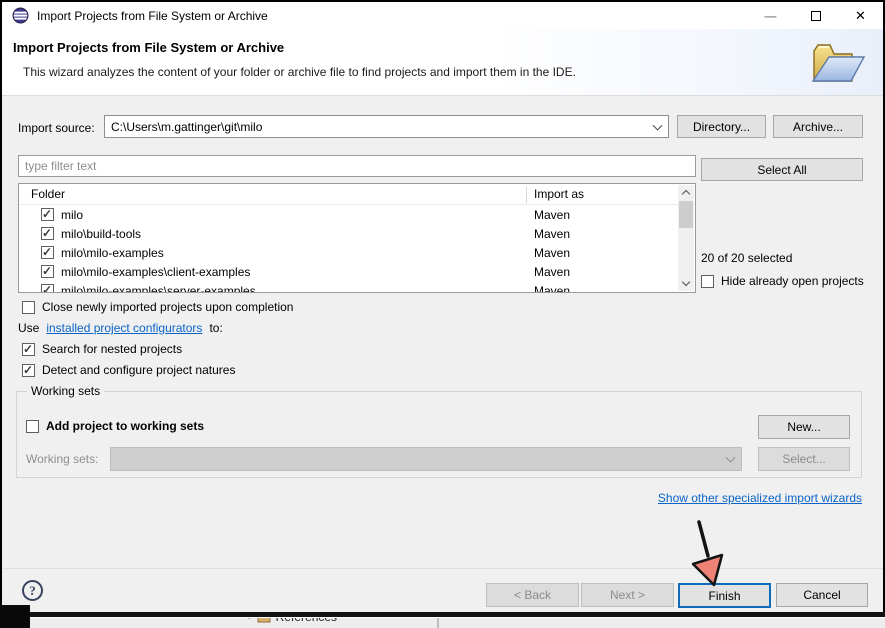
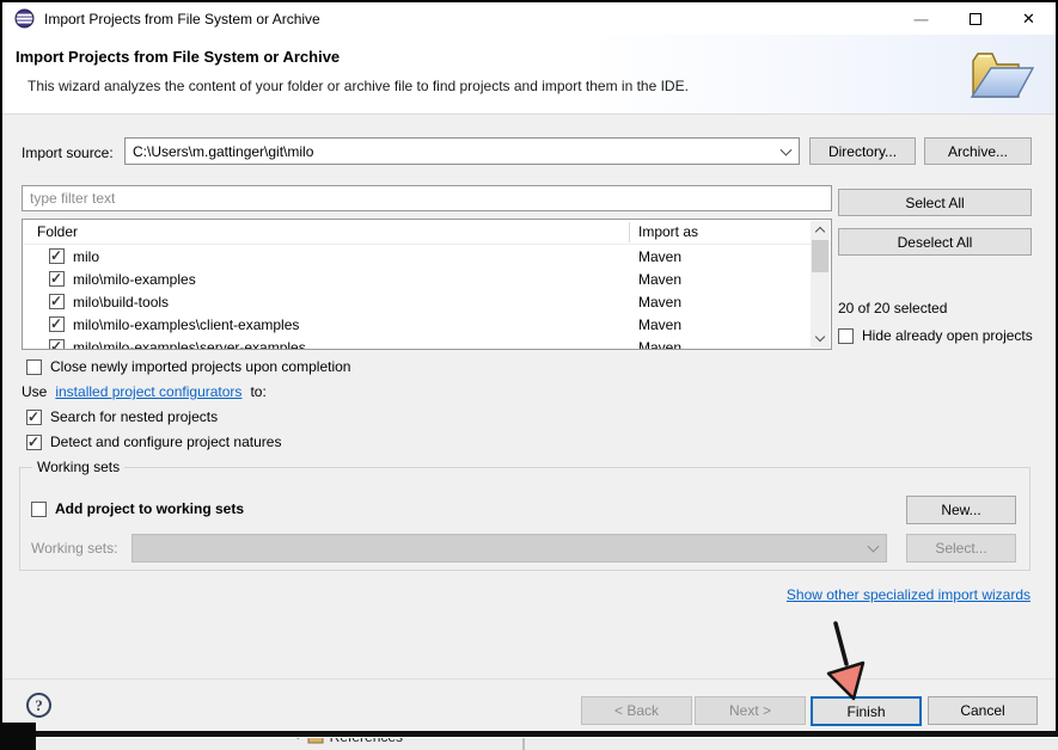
  Import Projects from File System or Archive
  —
  ✕
  Import Projects from File System or Archive
  This wizard analyzes the content of your folder or archive file to find projects and import them in the IDE.
  Import source:
  C:\Users\m.gattinger\git\milo
  Directory...
  Archive...
  type filter text
  Folder
  Import as
  milo
  Maven
- milo\build-tools
+ milo\milo-examples
  Maven
- milo\milo-examples
+ milo\build-tools
  Maven
  milo\milo-examples\client-examples
  Maven
  milo\milo-examples\server-examples
  Maven
  Select All
+ Deselect All
  20 of 20 selected
  Hide already open projects
  Close newly imported projects upon completion
  Use
  installed project configurators
  to:
  Search for nested projects
  Detect and configure project natures
  Working sets
  Add project to working sets
  New...
  Working sets:
  Select...
  Show other specialized import wizards
  ?
  < Back
  Next >
  Finish
  Cancel
